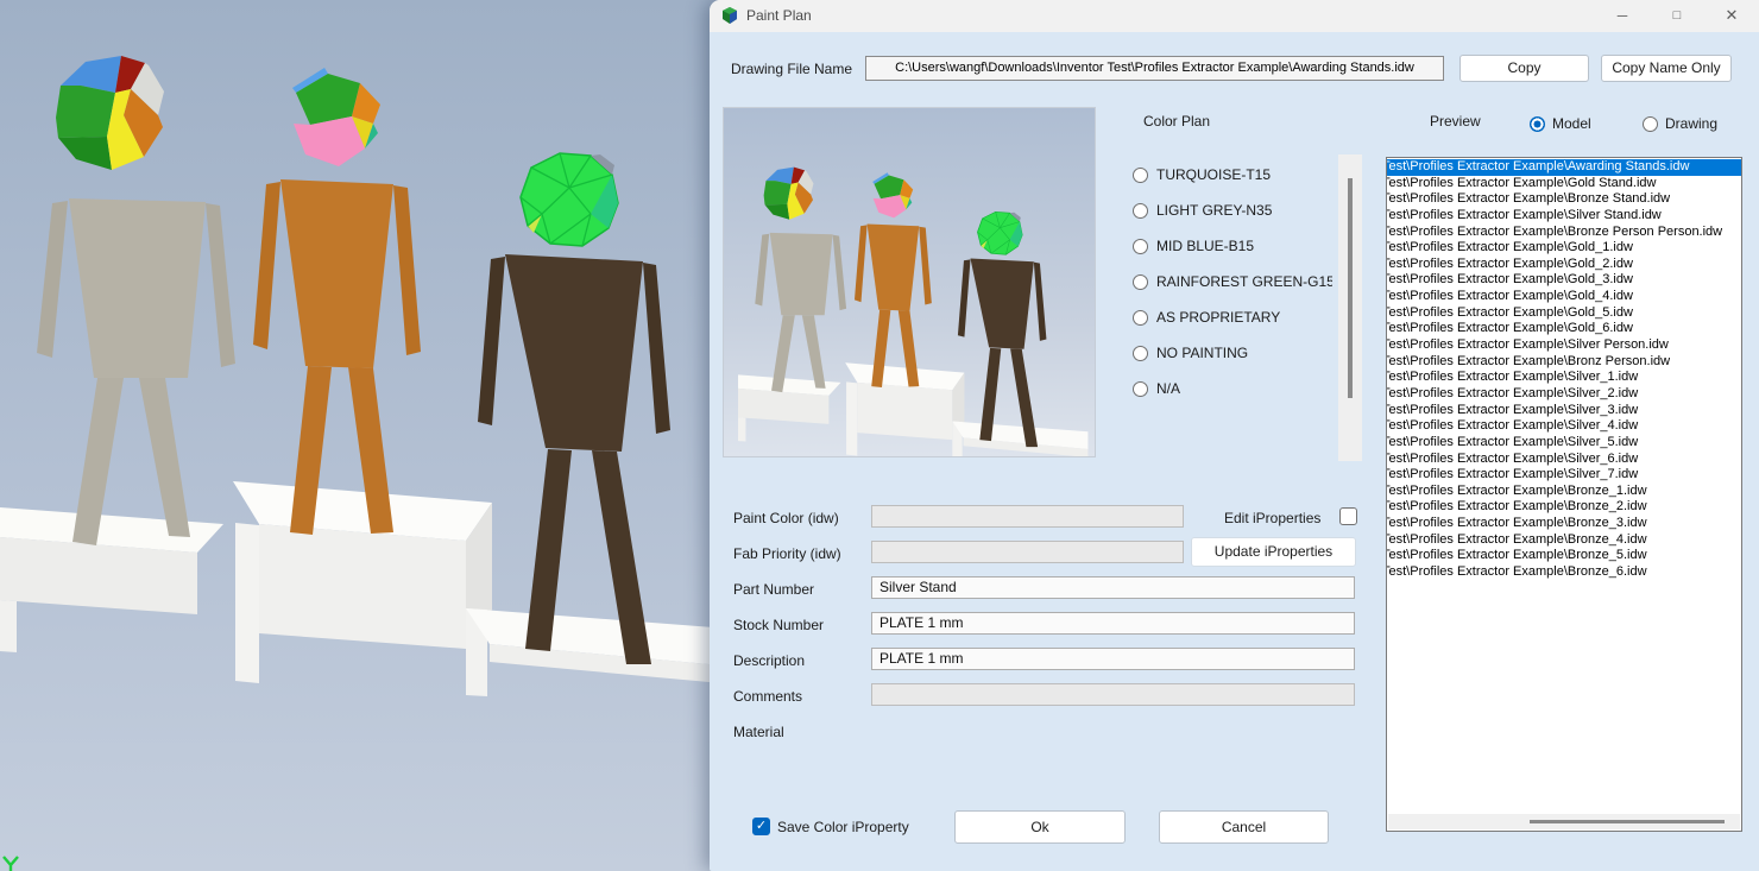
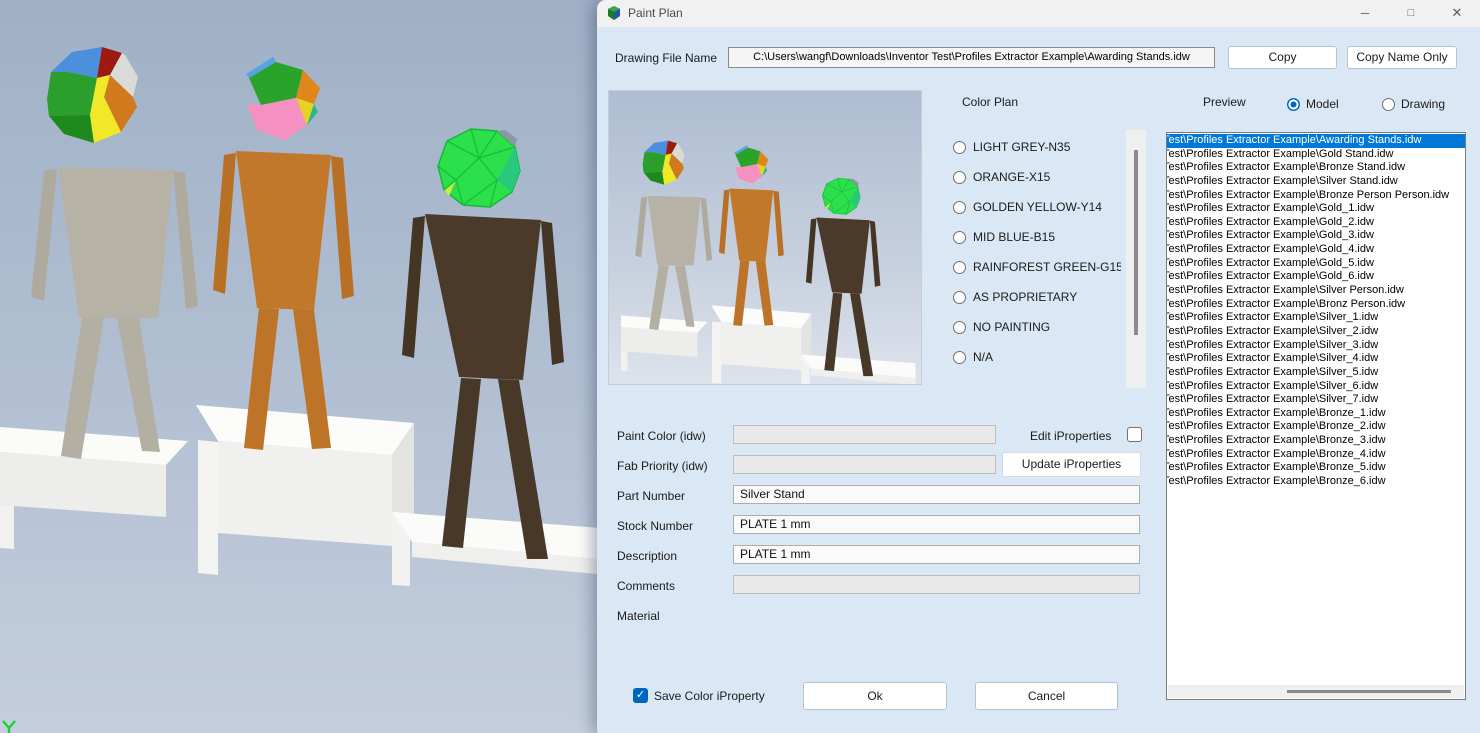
  Paint Plan
  ─
  □
  ✕
  Drawing File Name
  C:\Users\wangf\Downloads\Inventor Test\Profiles Extractor Example\Awarding Stands.idw
  Copy
  Copy Name Only
  Color Plan
- TURQUOISE-T15
  LIGHT GREY-N35
+ ORANGE-X15
+ GOLDEN YELLOW-Y14
  MID BLUE-B15
  RAINFOREST GREEN-G15
  AS PROPRIETARY
  NO PAINTING
  N/A
  Preview
  Model
  Drawing
  est\Profiles Extractor Example\Awarding Stands.idw
  est\Profiles Extractor Example\Gold Stand.idw
  est\Profiles Extractor Example\Bronze Stand.idw
  est\Profiles Extractor Example\Silver Stand.idw
  est\Profiles Extractor Example\Bronze Person Person.idw
  est\Profiles Extractor Example\Gold_1.idw
  est\Profiles Extractor Example\Gold_2.idw
  est\Profiles Extractor Example\Gold_3.idw
  est\Profiles Extractor Example\Gold_4.idw
  est\Profiles Extractor Example\Gold_5.idw
  est\Profiles Extractor Example\Gold_6.idw
  est\Profiles Extractor Example\Silver Person.idw
  est\Profiles Extractor Example\Bronz Person.idw
  est\Profiles Extractor Example\Silver_1.idw
  est\Profiles Extractor Example\Silver_2.idw
  est\Profiles Extractor Example\Silver_3.idw
  est\Profiles Extractor Example\Silver_4.idw
  est\Profiles Extractor Example\Silver_5.idw
  est\Profiles Extractor Example\Silver_6.idw
  est\Profiles Extractor Example\Silver_7.idw
  est\Profiles Extractor Example\Bronze_1.idw
  est\Profiles Extractor Example\Bronze_2.idw
  est\Profiles Extractor Example\Bronze_3.idw
  est\Profiles Extractor Example\Bronze_4.idw
  est\Profiles Extractor Example\Bronze_5.idw
  est\Profiles Extractor Example\Bronze_6.idw
  Paint Color (idw)
  Edit iProperties
  Fab Priority (idw)
  Update iProperties
  Part Number
  Silver Stand
  Stock Number
  PLATE 1 mm
  Description
  PLATE 1 mm
  Comments
  Material
  Save Color iProperty
  Ok
  Cancel
